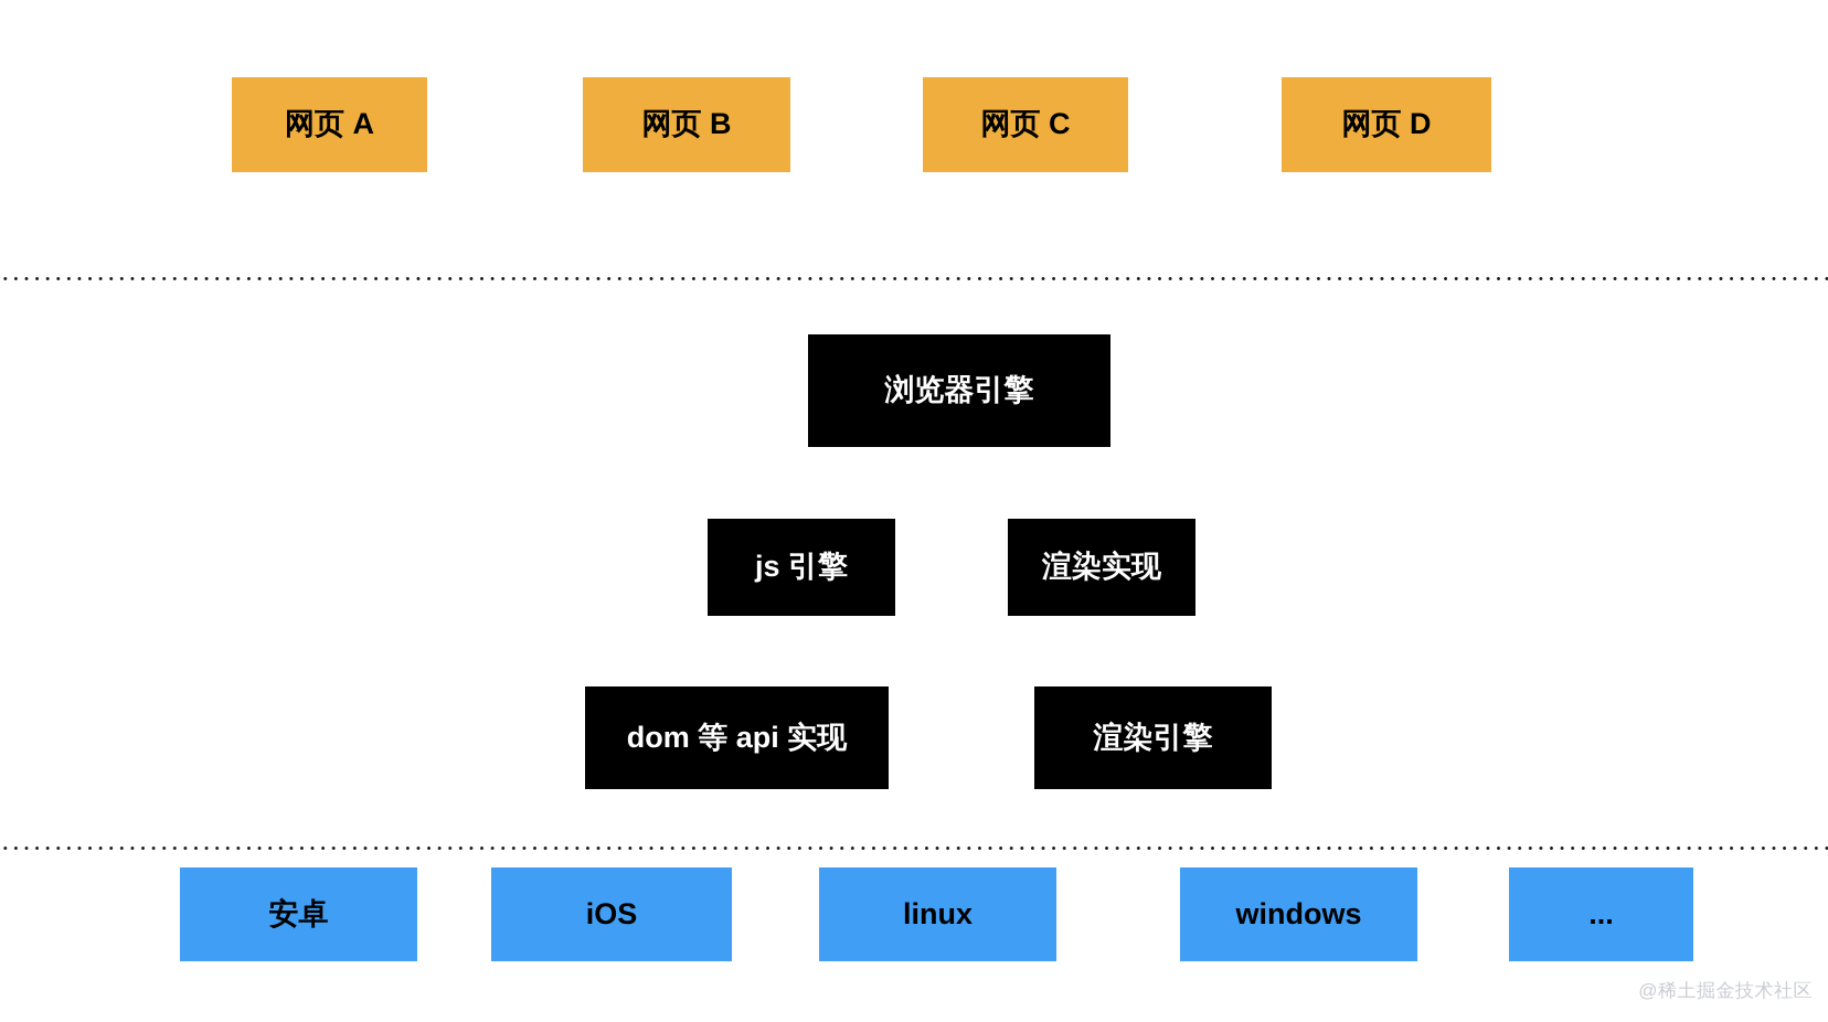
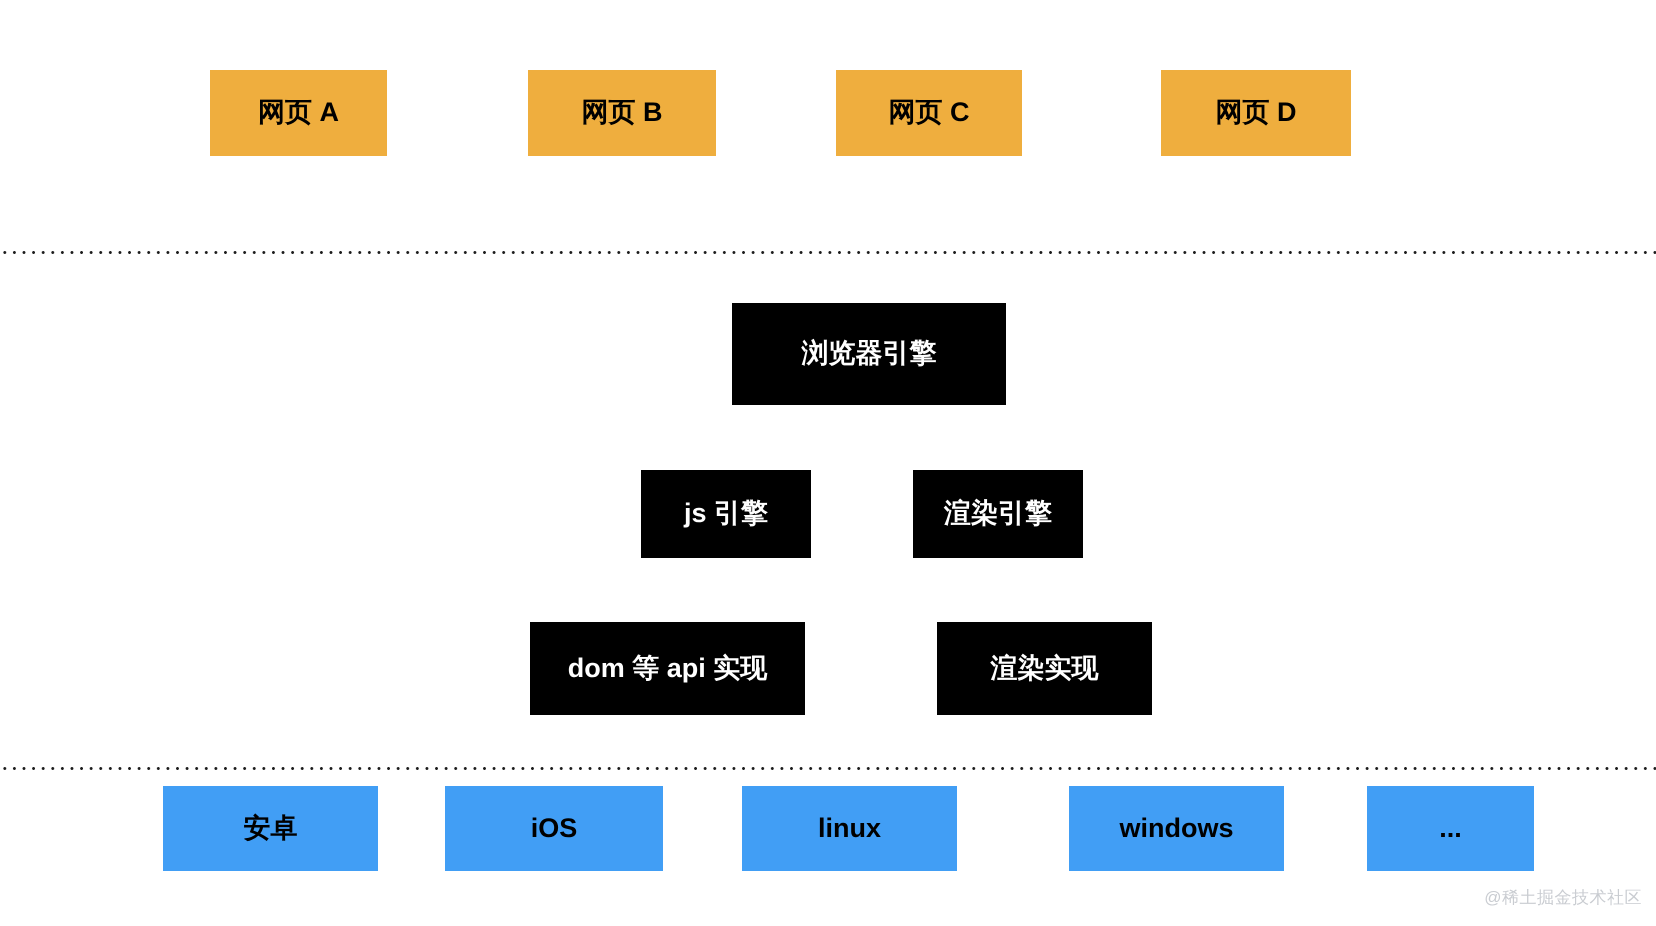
  网页 A
  网页 B
  网页 C
  网页 D
  浏览器引擎
  js 引擎
- 渲染实现
+ 渲染引擎
  dom 等 api 实现
- 渲染引擎
+ 渲染实现
  安卓
  iOS
  linux
  windows
  ...
  @稀土掘金技术社区
